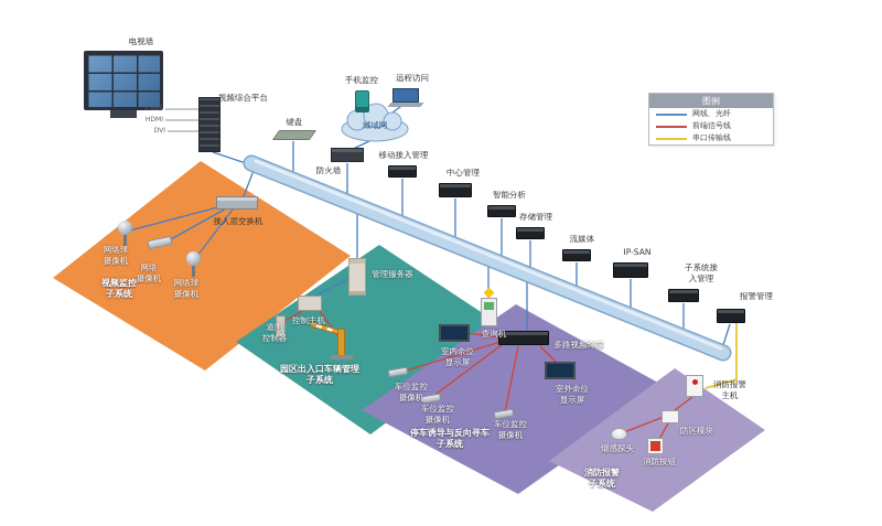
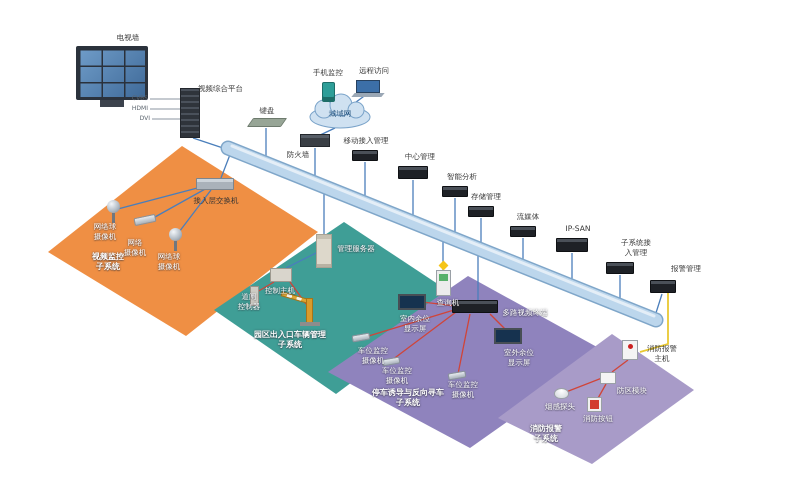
  电视墙
  视频综合平台
  键盘
  手机监控
  远程访问
  城域网
  防火墙
  移动接入管理
  中心管理
  智能分析
  存储管理
  流媒体
  IP-SAN
  子系统接
  入管理
  报警管理
  接入层交换机
  网络球
  摄像机
  网络
  摄像机
  网络球
  摄像机
  视频监控
  子系统
  管理服务器
  控制主机
  道闸
  控制器
  园区出入口车辆管理
  子系统
  室内余位
  显示屏
  查询机
  多路视频终端
  室外余位
  显示屏
  车位监控
  摄像机
  车位监控
  摄像机
  车位监控
  摄像机
  停车诱导与反向寻车
  子系统
  消防报警
  主机
  防区模块
  烟感探头
  消防按钮
  消防报警
  子系统
- 图例
- 网线、光纤
- 前端信号线
- 串口传输线
